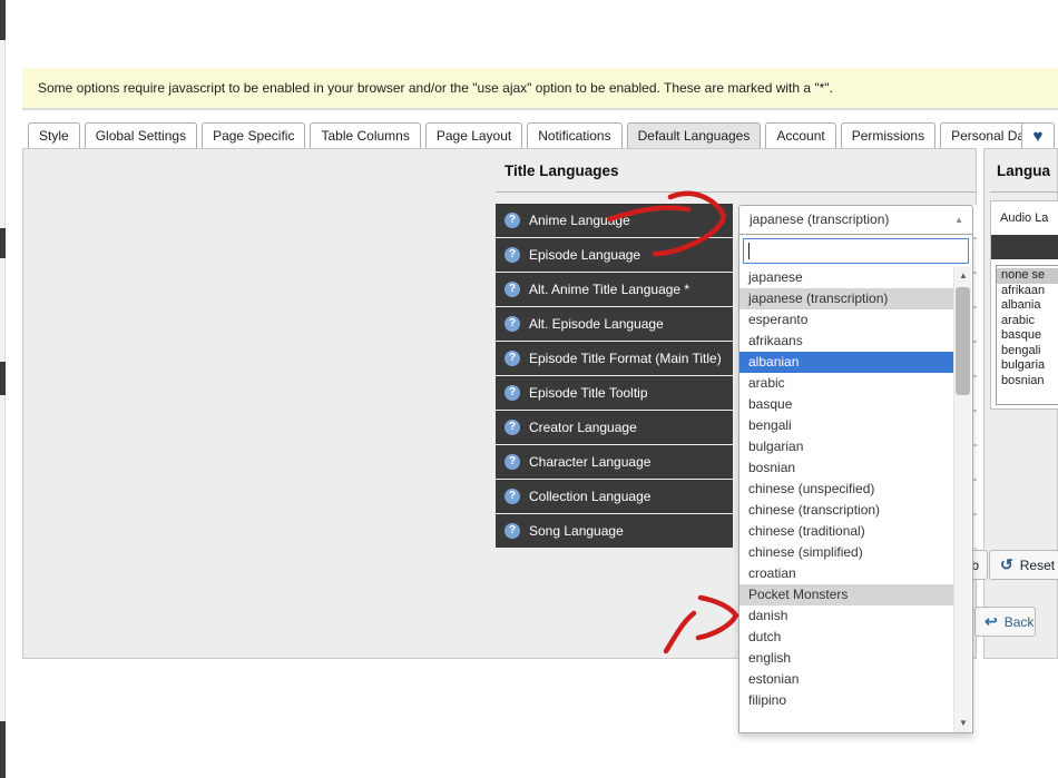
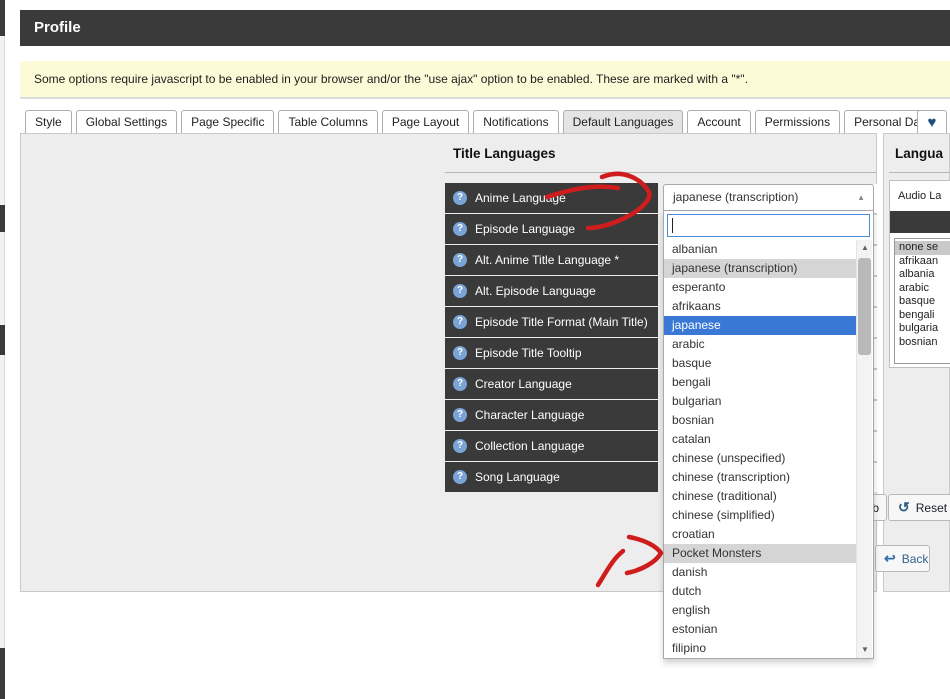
+ Profile
  Some options require javascript to be enabled in your browser and/or the "use ajax" option to be enabled. These are marked with a "*".
  Style
  Global Settings
  Page Specific
  Table Columns
  Page Layout
  Notifications
  Default Languages
  Account
  Permissions
  Personal D
  ♥
  Title Languages
  ?
  Anime Languge
  ?
  Episode Language
  ?
  Alt. Anime Title Language *
  ?
  Alt. Episode Language
  ?
  Episode Title Format (Main Title)
  ?
  Episode Title Tooltip
  ?
  Creator Language
  ?
  Character Language
  ?
  Collection Language
  ?
  Song Language
  japanese (transcription)
  ▲
- japanese
+ albanian
  japanese (transcription)
  esperanto
  afrikaans
- albanian
+ japanese
  arabic
  basque
  bengali
  bulgarian
  bosnian
+ catalan
  chinese (unspecified)
  chinese (transcription)
  chinese (traditional)
  chinese (simplified)
  croatian
  Pocket Monsters
  danish
  dutch
  english
  estonian
  filipino
  ▲
  ▼
  Langua
  Audio La
  none se
  afrikaan
  albania
  arabic
  basque
  bengali
  bulgaria
  bosnian
  ↺
  Reset
  ↩
  Back
